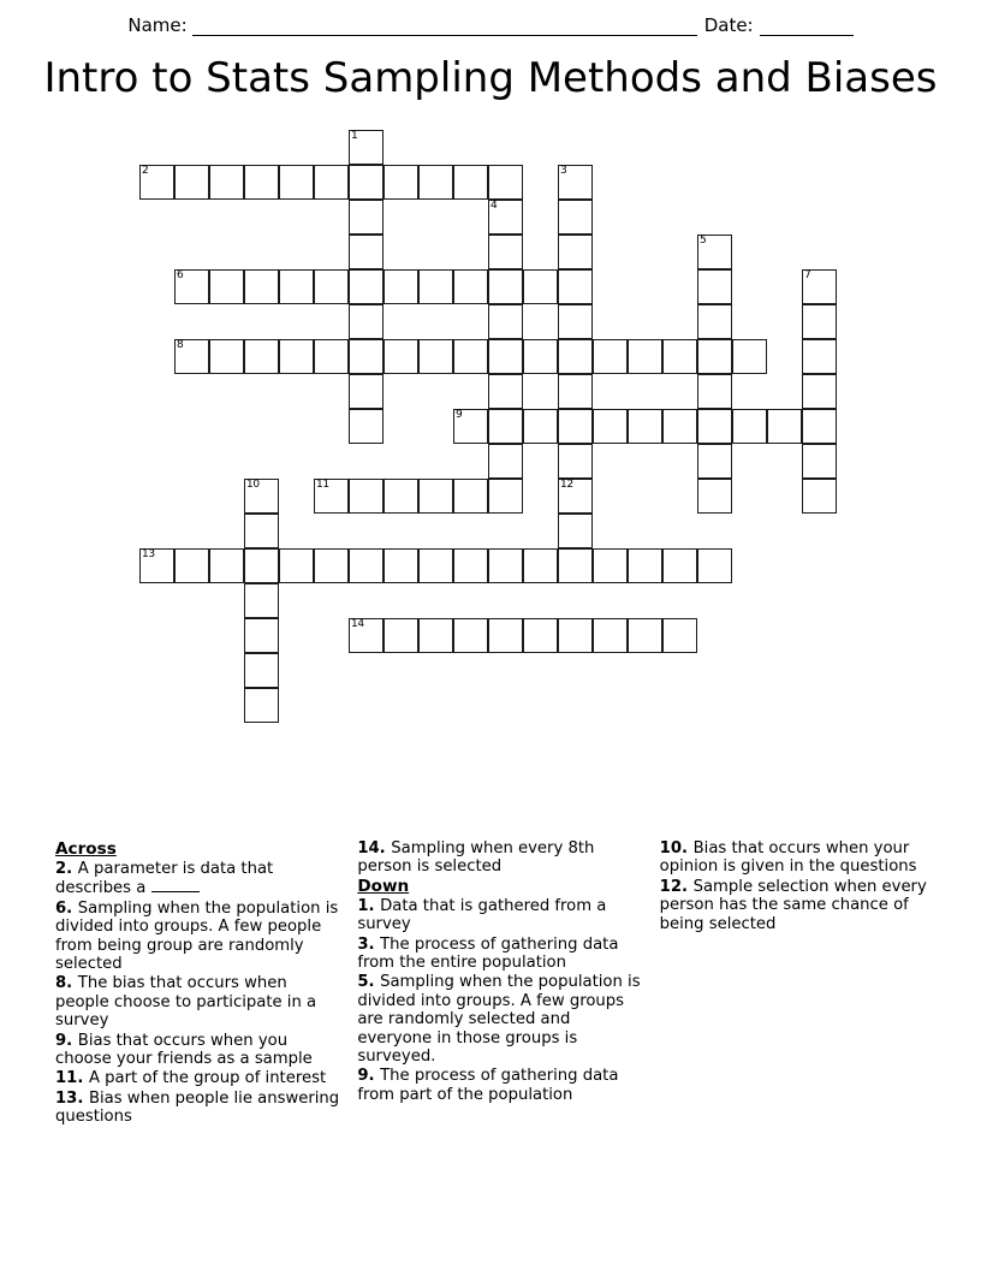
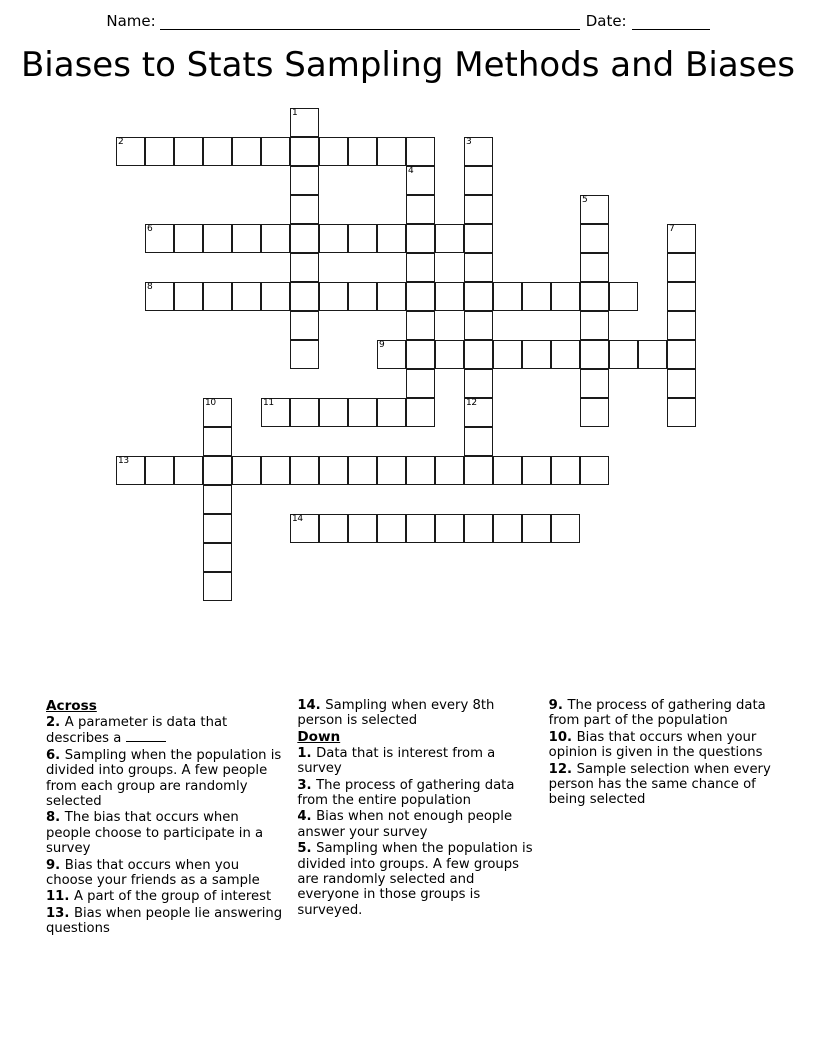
  Name:
  Date:
- Intro to Stats Sampling Methods and Biases
+ Biases to Stats Sampling Methods and Biases
  1
  2
  3
  4
  5
  6
  7
  8
  9
  10
  11
  12
  13
  14
  Across
  2. A parameter is data that describes a
- 6. Sampling when the population is divided into groups. A few people from being group are randomly selected
+ 6. Sampling when the population is divided into groups. A few people from each group are randomly selected
  8. The bias that occurs when people choose to participate in a survey
  9. Bias that occurs when you choose your friends as a sample
  11. A part of the group of interest
  13. Bias when people lie answering questions
  14. Sampling when every 8th person is selected
  Down
- 1. Data that is gathered from a survey
+ 1. Data that is interest from a survey
  3. The process of gathering data from the entire population
+ 4. Bias when not enough people answer your survey
  5. Sampling when the population is divided into groups. A few groups are randomly selected and everyone in those groups is surveyed.
  9. The process of gathering data from part of the population
  10. Bias that occurs when your opinion is given in the questions
  12. Sample selection when every person has the same chance of being selected
